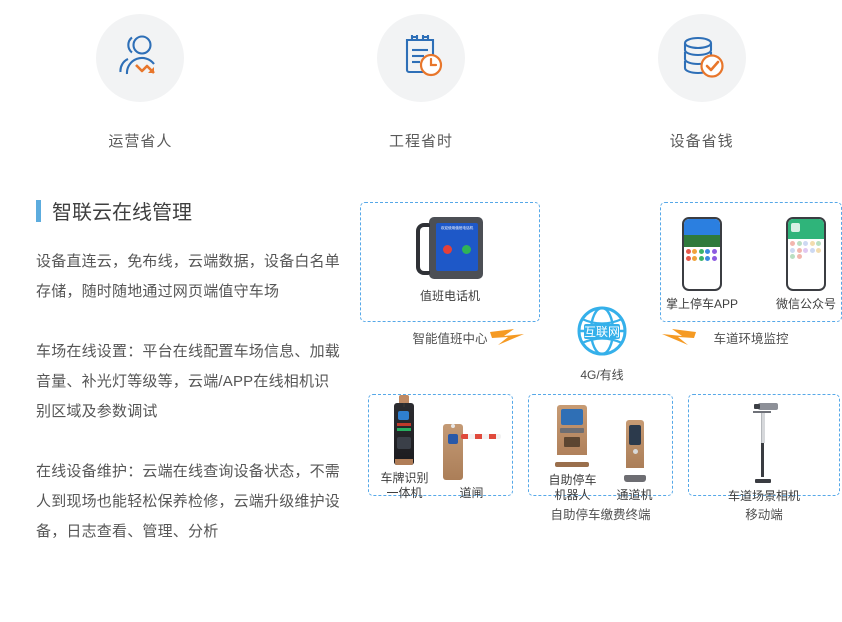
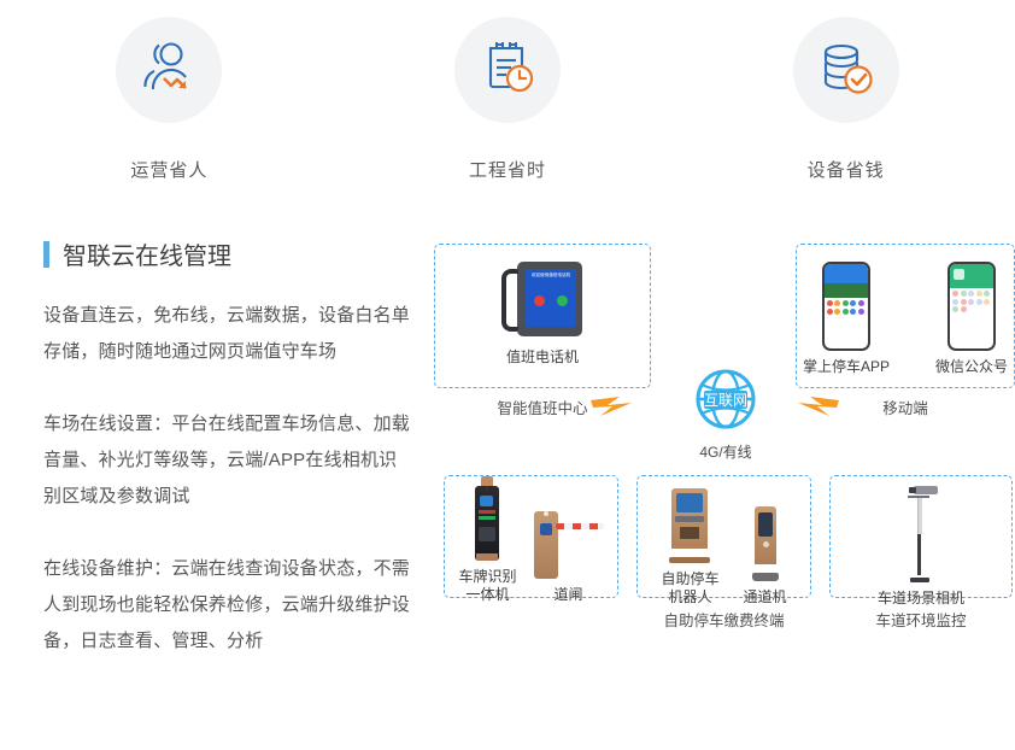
  运营省人
  工程省时
  设备省钱
  智联云在线管理
  设备直连云，免布线，云端数据，设备白名单存储，随时随地通过网页端值守车场
  车场在线设置：平台在线配置车场信息、加载音量、补光灯等级等，云端/APP在线相机识别区域及参数调试
  在线设备维护：云端在线查询设备状态，不需人到现场也能轻松保养检修，云端升级维护设备，日志查看、管理、分析
  值班电话机
  智能值班中心
  掌上停车APP
  微信公众号
- 车道环境监控
+ 移动端
  互联网
  4G/有线
  车牌识别
  一体机
  道闸
  自助停车
  机器人
  通道机
  自助停车缴费终端
  车道场景相机
- 移动端
+ 车道环境监控
